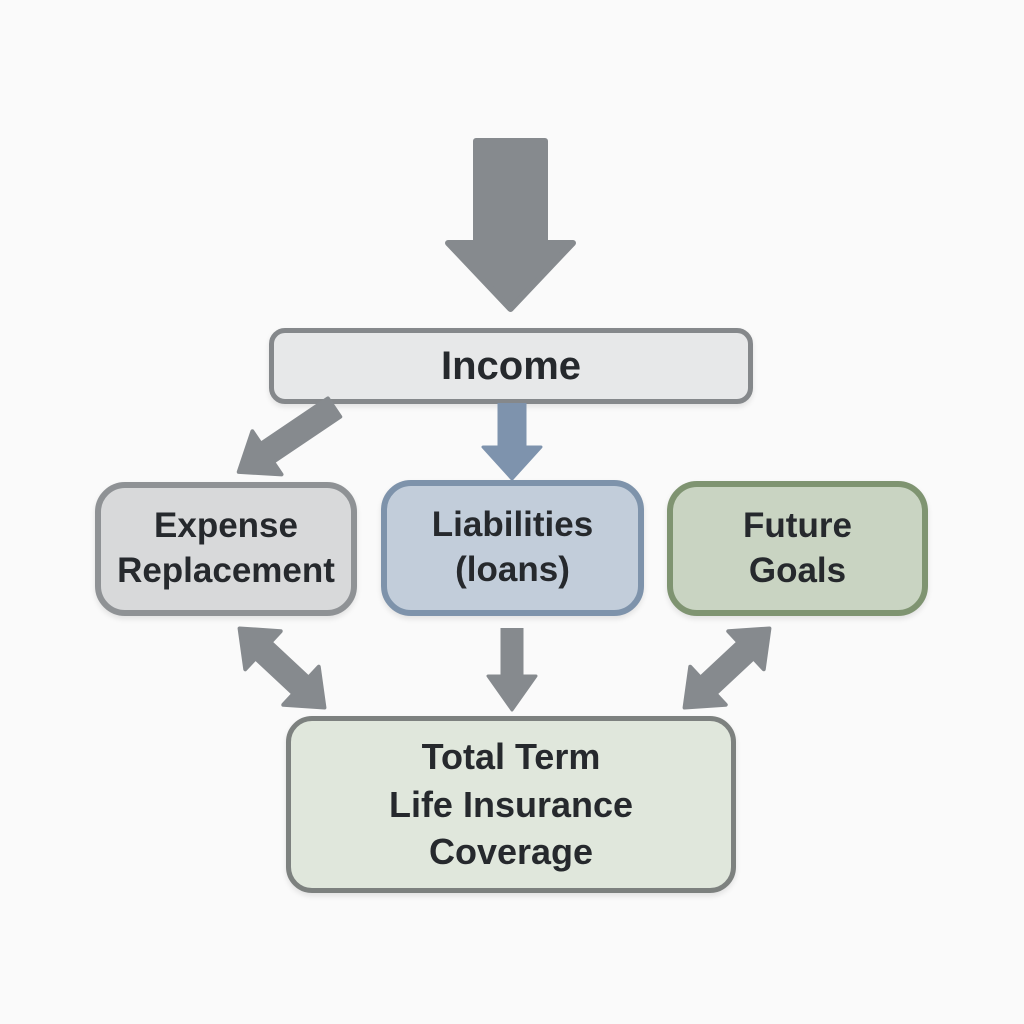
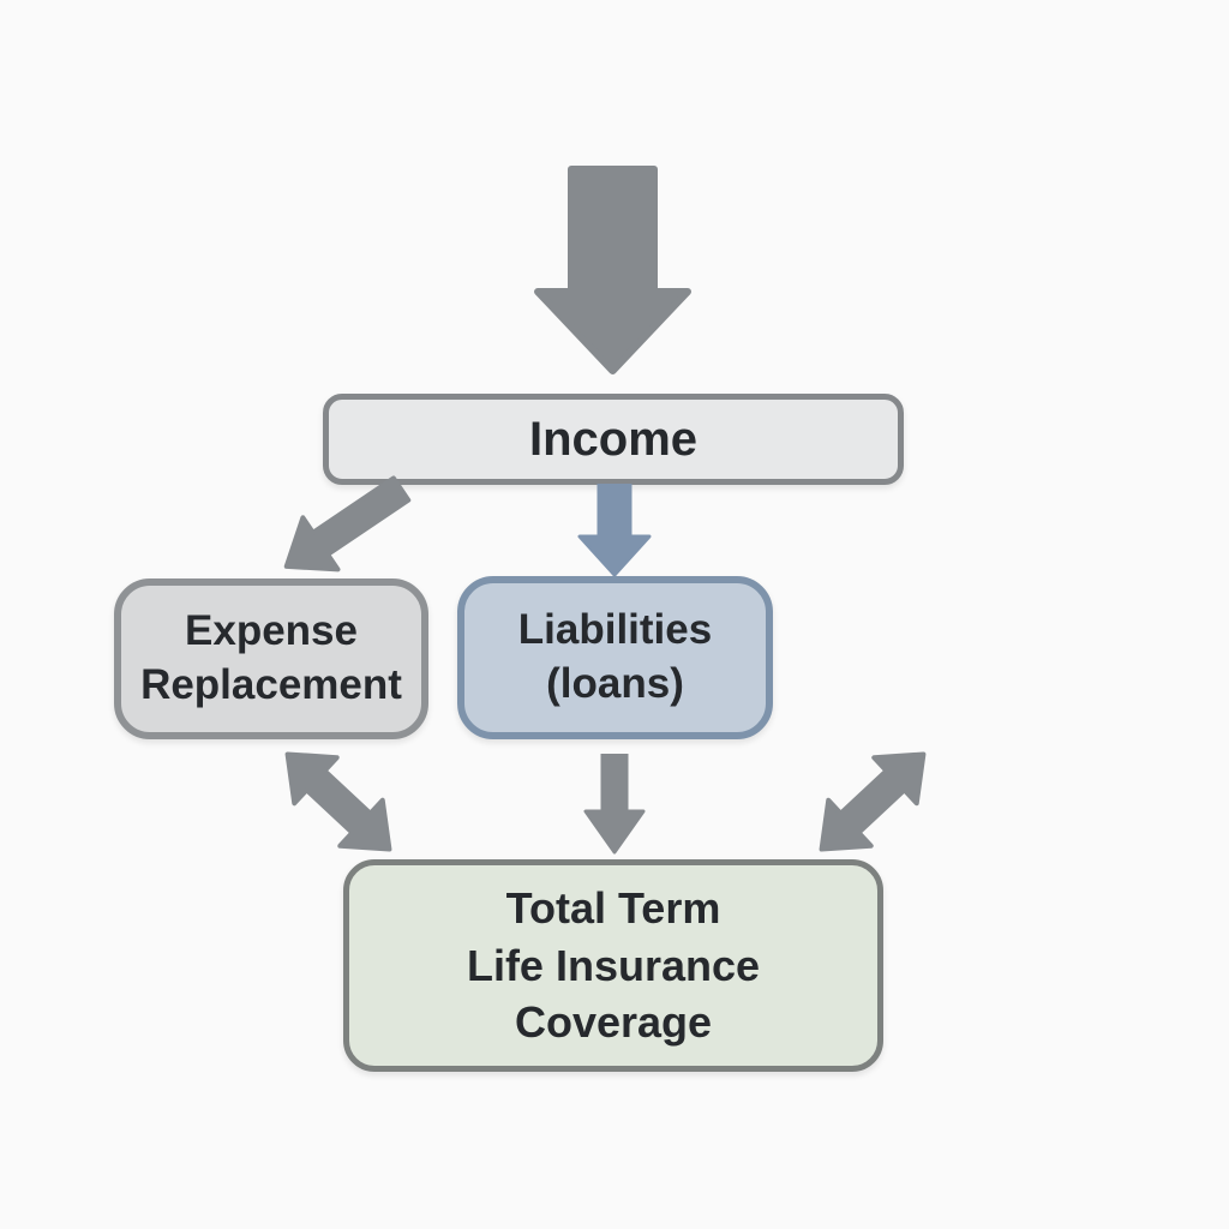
  Income
  Expense
  Replacement
  Liabilities
  (loans)
- Future
- Goals
  Total Term
  Life Insurance
  Coverage
